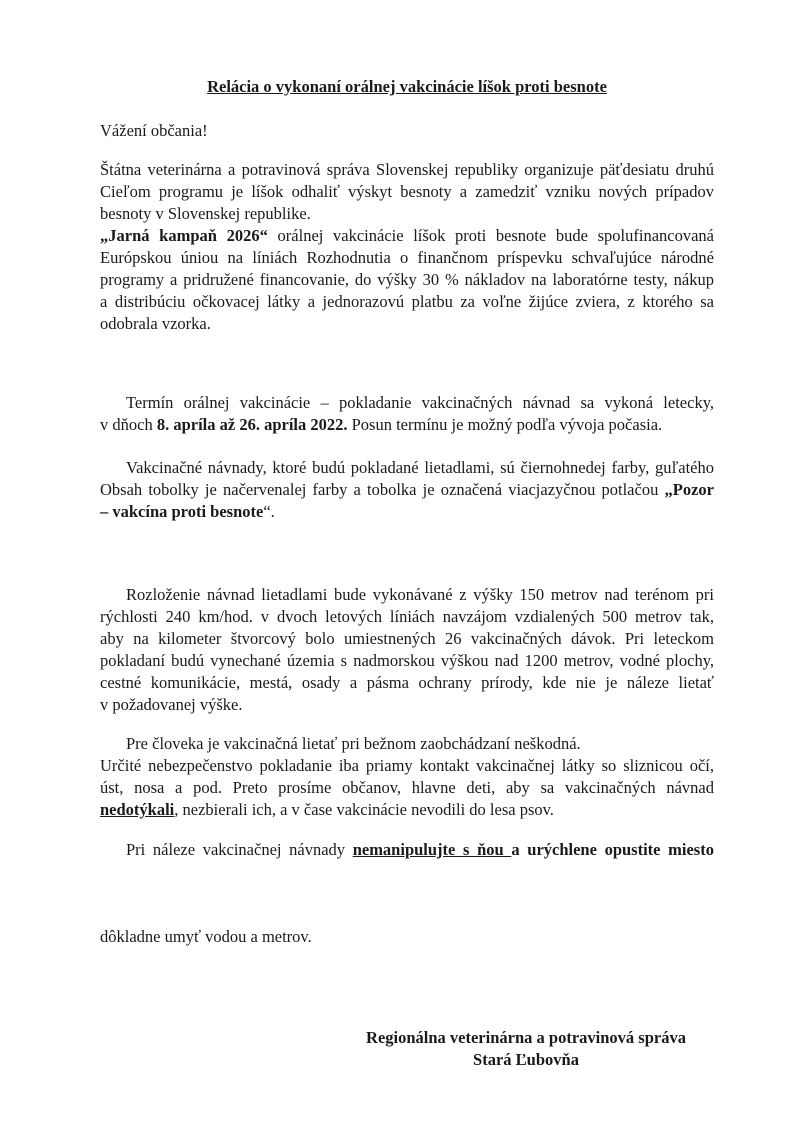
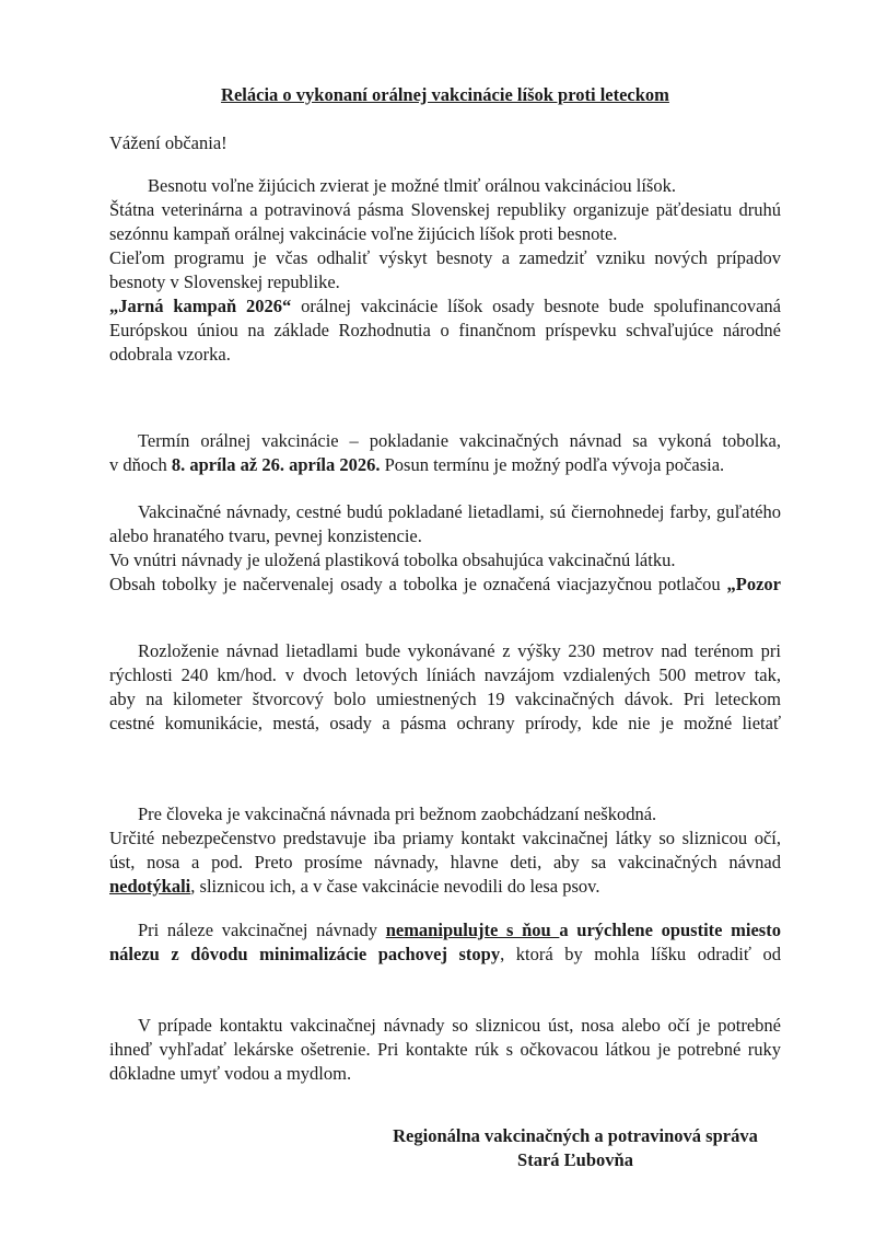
- Relácia o vykonaní orálnej vakcinácie líšok proti besnote
+ Relácia o vykonaní orálnej vakcinácie líšok proti leteckom
  Vážení občania!
+ Besnotu voľne žijúcich zvierat je možné tlmiť orálnou vakcináciou líšok.
- Štátna veterinárna a potravinová správa Slovenskej republiky organizuje päťdesiatu druhú
+ Štátna veterinárna a potravinová pásma Slovenskej republiky organizuje päťdesiatu druhú
+ sezónnu kampaň orálnej vakcinácie voľne žijúcich líšok proti besnote.
- Cieľom programu je líšok odhaliť výskyt besnoty a zamedziť vzniku nových prípadov
+ Cieľom programu je včas odhaliť výskyt besnoty a zamedziť vzniku nových prípadov
  besnoty v Slovenskej republike.
- „Jarná kampaň 2026“ orálnej vakcinácie líšok proti besnote bude spolufinancovaná
+ „Jarná kampaň 2026“ orálnej vakcinácie líšok osady besnote bude spolufinancovaná
- Európskou úniou na líniách Rozhodnutia o finančnom príspevku schvaľujúce národné
+ Európskou úniou na základe Rozhodnutia o finančnom príspevku schvaľujúce národné
- programy a pridružené financovanie, do výšky 30 % nákladov na laboratórne testy, nákup
- a distribúciu očkovacej látky a jednorazovú platbu za voľne žijúce zviera, z ktorého sa
  odobrala vzorka.
- Termín orálnej vakcinácie – pokladanie vakcinačných návnad sa vykoná letecky,
+ Termín orálnej vakcinácie – pokladanie vakcinačných návnad sa vykoná tobolka,
- v dňoch 8. apríla až 26. apríla 2022. Posun termínu je možný podľa vývoja počasia.
+ v dňoch 8. apríla až 26. apríla 2026. Posun termínu je možný podľa vývoja počasia.
- Vakcinačné návnady, ktoré budú pokladané lietadlami, sú čiernohnedej farby, guľatého
+ Vakcinačné návnady, cestné budú pokladané lietadlami, sú čiernohnedej farby, guľatého
+ alebo hranatého tvaru, pevnej konzistencie.
+ Vo vnútri návnady je uložená plastiková tobolka obsahujúca vakcinačnú látku.
- Obsah tobolky je načervenalej farby a tobolka je označená viacjazyčnou potlačou „Pozor
+ Obsah tobolky je načervenalej osady a tobolka je označená viacjazyčnou potlačou „Pozor
- – vakcína proti besnote“.
- Rozloženie návnad lietadlami bude vykonávané z výšky 150 metrov nad terénom pri
+ Rozloženie návnad lietadlami bude vykonávané z výšky 230 metrov nad terénom pri
  rýchlosti 240 km/hod. v dvoch letových líniách navzájom vzdialených 500 metrov tak,
- aby na kilometer štvorcový bolo umiestnených 26 vakcinačných dávok. Pri leteckom
+ aby na kilometer štvorcový bolo umiestnených 19 vakcinačných dávok. Pri leteckom
- pokladaní budú vynechané územia s nadmorskou výškou nad 1200 metrov, vodné plochy,
- cestné komunikácie, mestá, osady a pásma ochrany prírody, kde nie je náleze lietať
+ cestné komunikácie, mestá, osady a pásma ochrany prírody, kde nie je možné lietať
- v požadovanej výške.
- Pre človeka je vakcinačná lietať pri bežnom zaobchádzaní neškodná.
+ Pre človeka je vakcinačná návnada pri bežnom zaobchádzaní neškodná.
- Určité nebezpečenstvo pokladanie iba priamy kontakt vakcinačnej látky so sliznicou očí,
+ Určité nebezpečenstvo predstavuje iba priamy kontakt vakcinačnej látky so sliznicou očí,
- úst, nosa a pod. Preto prosíme občanov, hlavne deti, aby sa vakcinačných návnad
+ úst, nosa a pod. Preto prosíme návnady, hlavne deti, aby sa vakcinačných návnad
- nedotýkali, nezbierali ich, a v čase vakcinácie nevodili do lesa psov.
+ nedotýkali, sliznicou ich, a v čase vakcinácie nevodili do lesa psov.
  Pri náleze vakcinačnej návnady nemanipulujte s ňou a urýchlene opustite miesto
+ nálezu z dôvodu minimalizácie pachovej stopy, ktorá by mohla líšku odradiť od
+ V prípade kontaktu vakcinačnej návnady so sliznicou úst, nosa alebo očí je potrebné
+ ihneď vyhľadať lekárske ošetrenie. Pri kontakte rúk s očkovacou látkou je potrebné ruky
- dôkladne umyť vodou a metrov.
+ dôkladne umyť vodou a mydlom.
- Regionálna veterinárna a potravinová správa
+ Regionálna vakcinačných a potravinová správa
  Stará Ľubovňa
